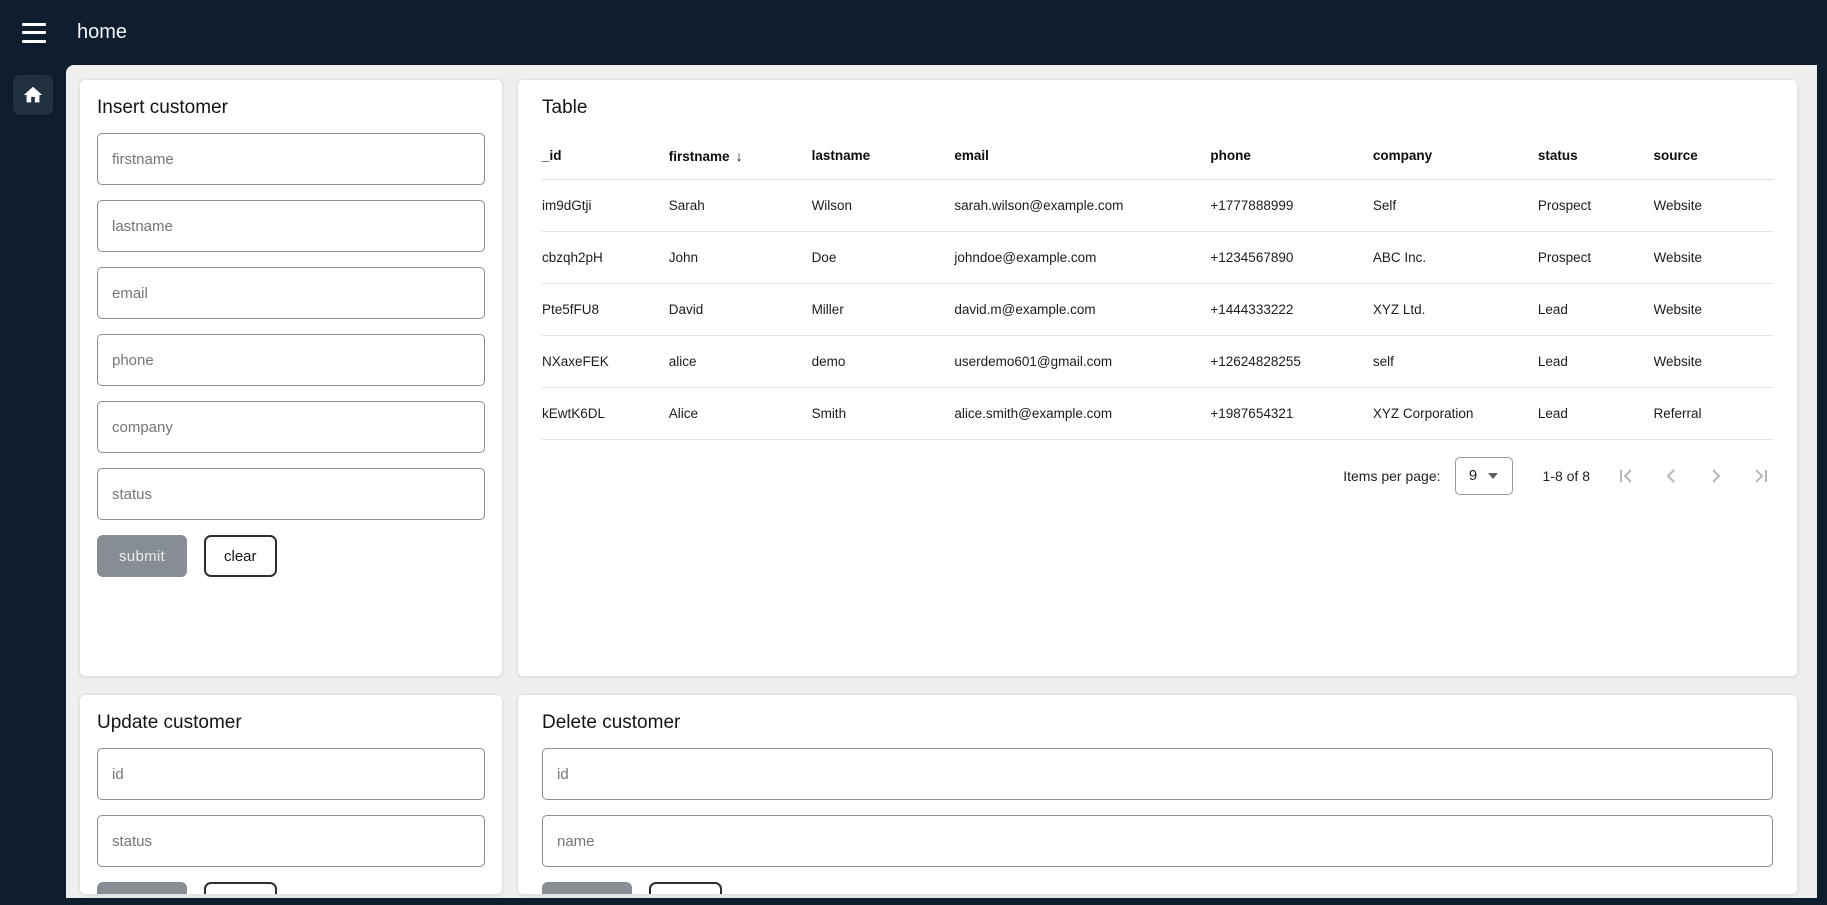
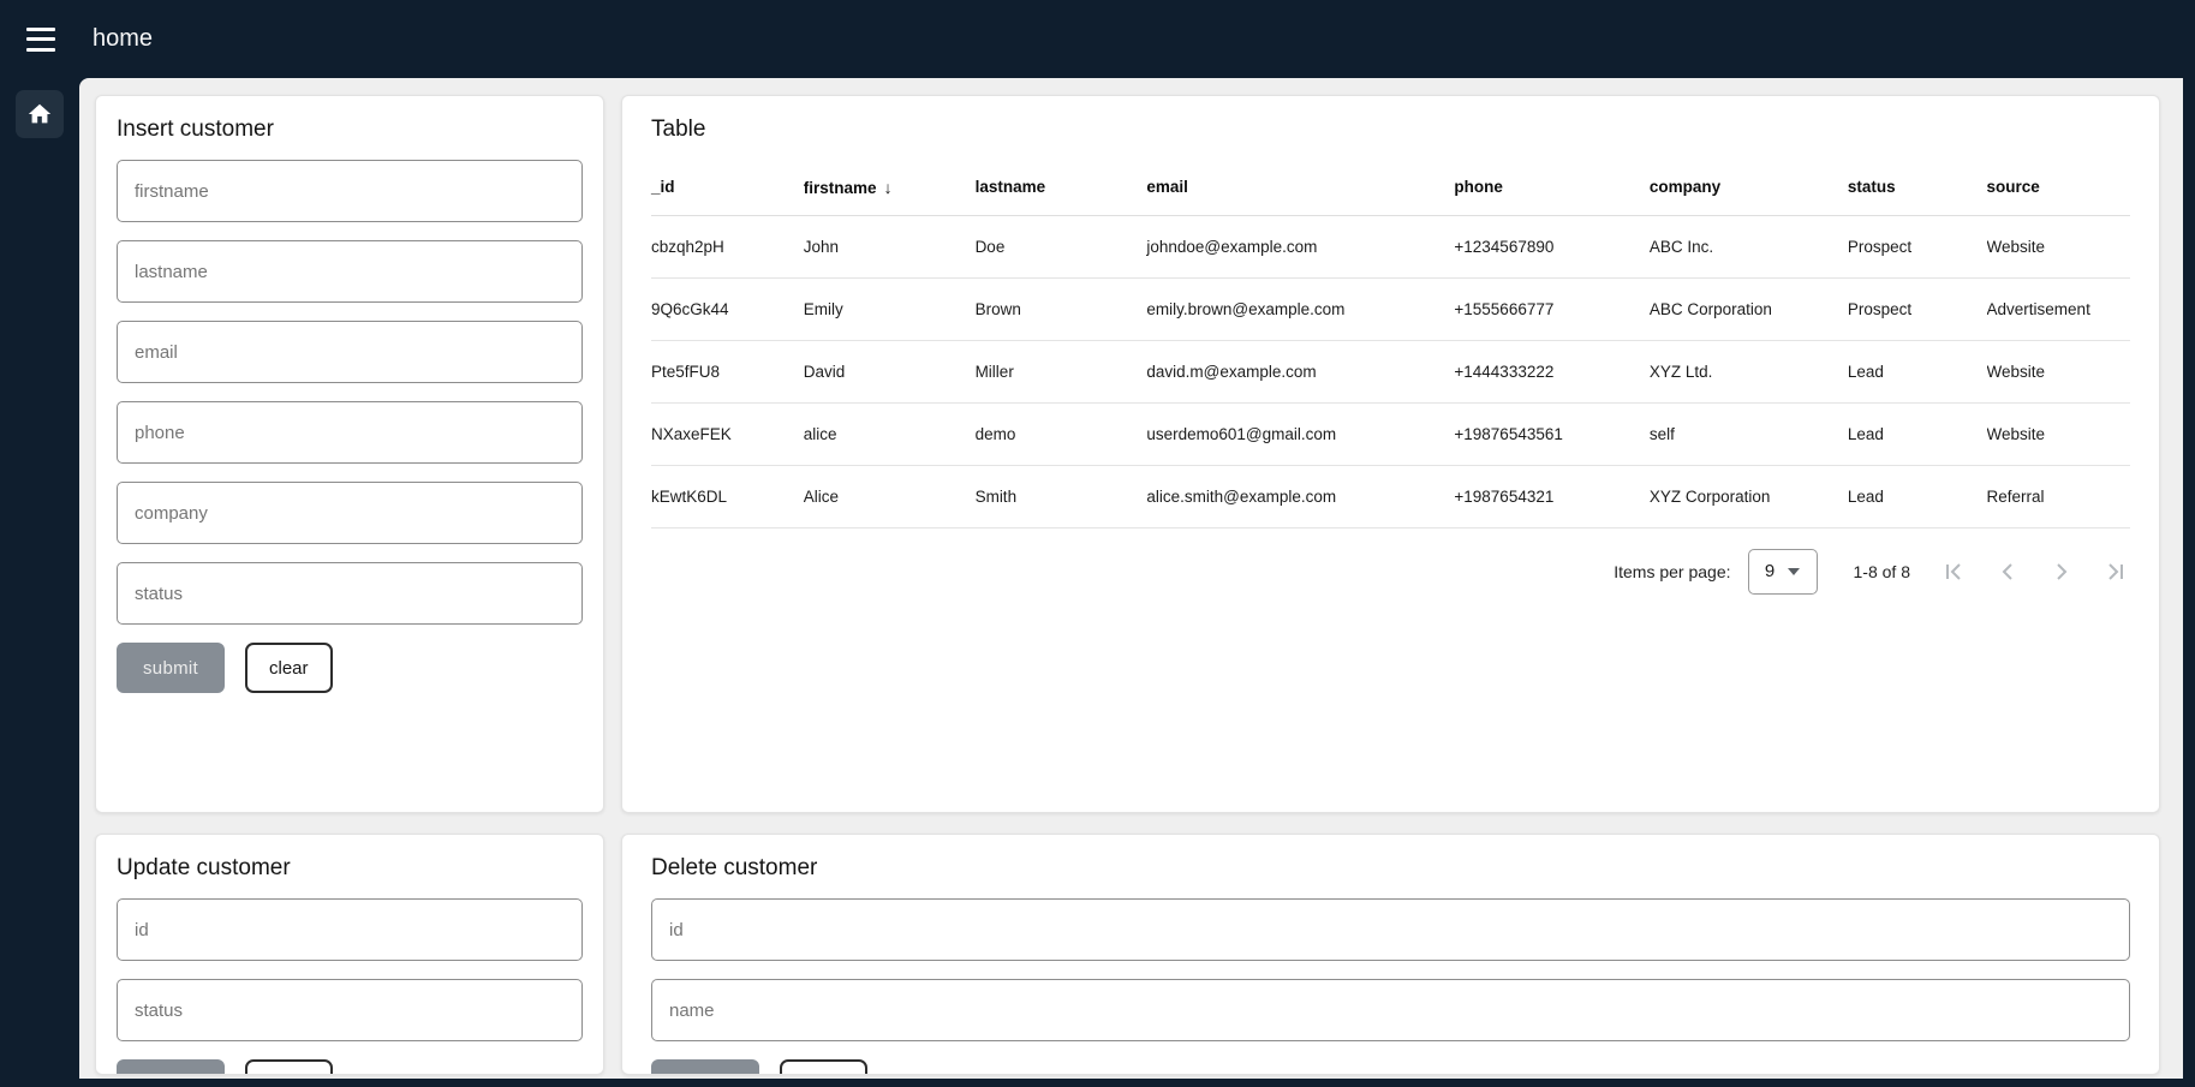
  home
  Insert customer
  firstname
  lastname
  email
  phone
  company
  status
  submit
  clear
  Table
  _id	firstname ↓	lastname	email	phone	company	status	source
- im9dGtji	Sarah	Wilson	sarah.wilson@example.com	+1777888999	Self	Prospect	Website
  cbzqh2pH	John	Doe	johndoe@example.com	+1234567890	ABC Inc.	Prospect	Website
+ 9Q6cGk44	Emily	Brown	emily.brown@example.com	+1555666777	ABC Corporation	Prospect	Advertisement
  Pte5fFU8	David	Miller	david.m@example.com	+1444333222	XYZ Ltd.	Lead	Website
- NXaxeFEK	alice	demo	userdemo601@gmail.com	+12624828255	self	Lead	Website
+ NXaxeFEK	alice	demo	userdemo601@gmail.com	+19876543561	self	Lead	Website
  kEwtK6DL	Alice	Smith	alice.smith@example.com	+1987654321	XYZ Corporation	Lead	Referral
  Items per page:
  9
  1-8 of 8
  Update customer
  id
  status
  Delete customer
  id
  name
